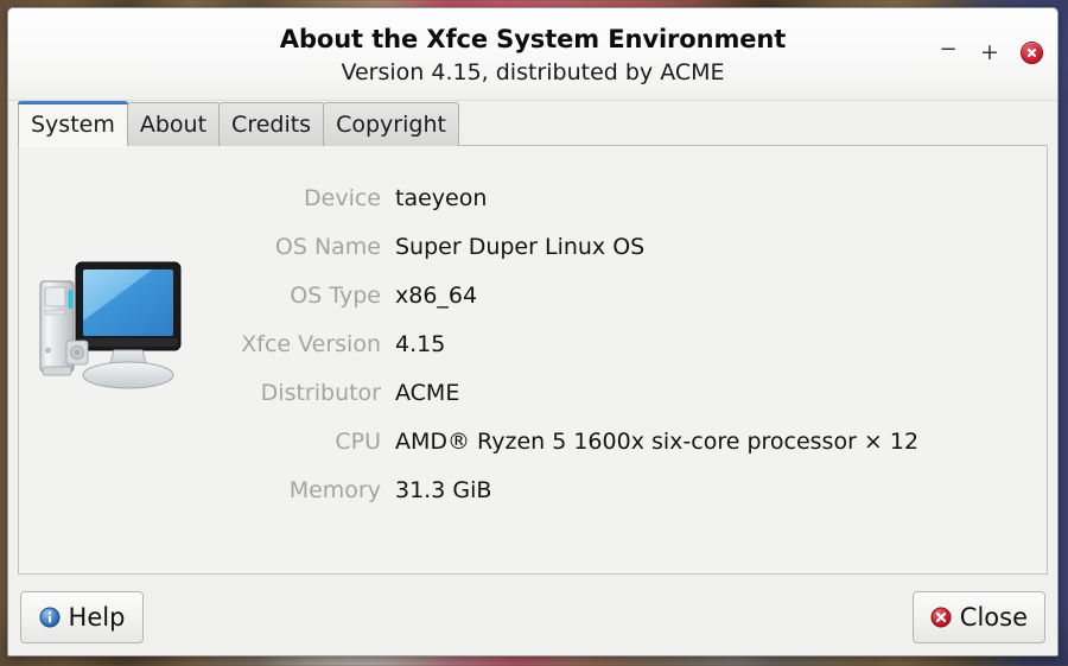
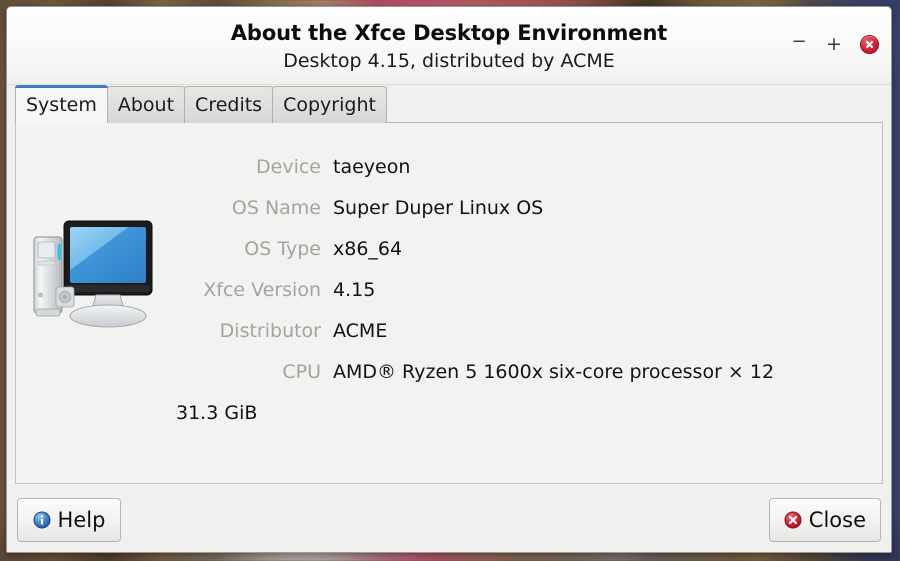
- About the Xfce System Environment
+ About the Xfce Desktop Environment
- Version 4.15, distributed by ACME
+ Desktop 4.15, distributed by ACME
  −
  +
  System
  About
  Credits
  Copyright
  Device
  taeyeon
  OS Name
  Super Duper Linux OS
  OS Type
  x86_64
  Xfce Version
  4.15
  Distributor
  ACME
  CPU
  AMD® Ryzen 5 1600x six-core processor × 12
- Memory
  31.3 GiB
  Help
  Close
